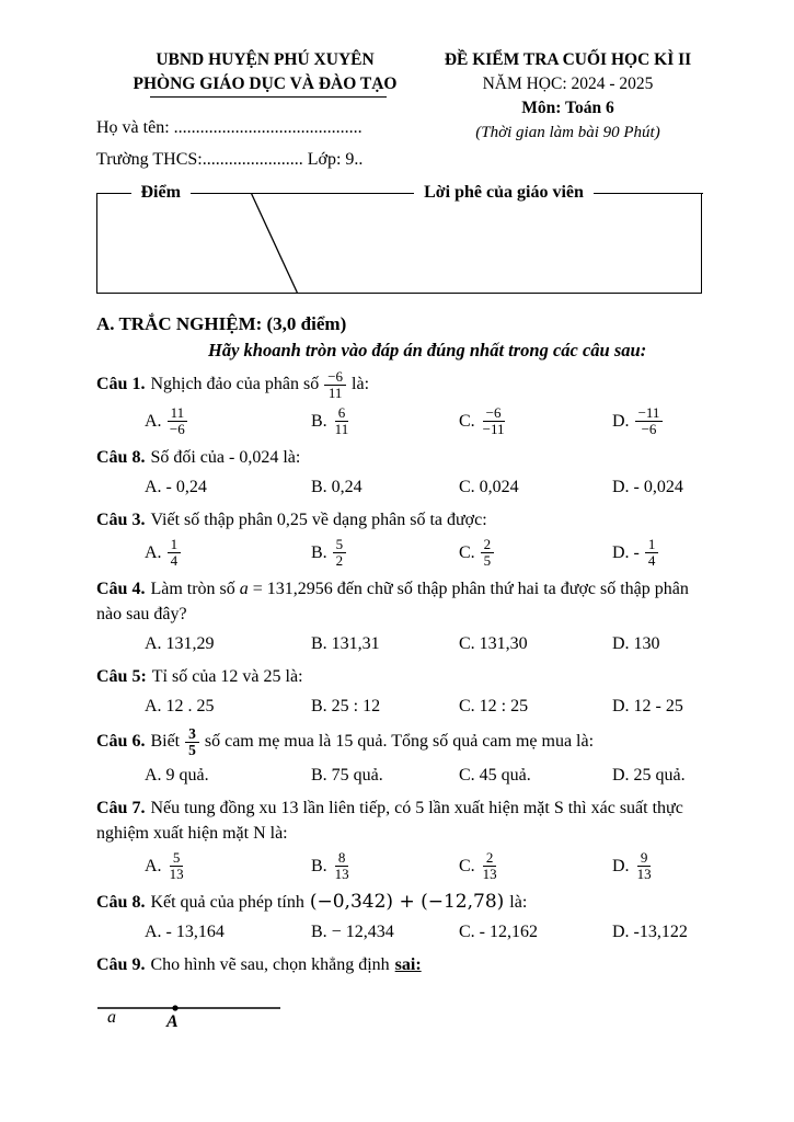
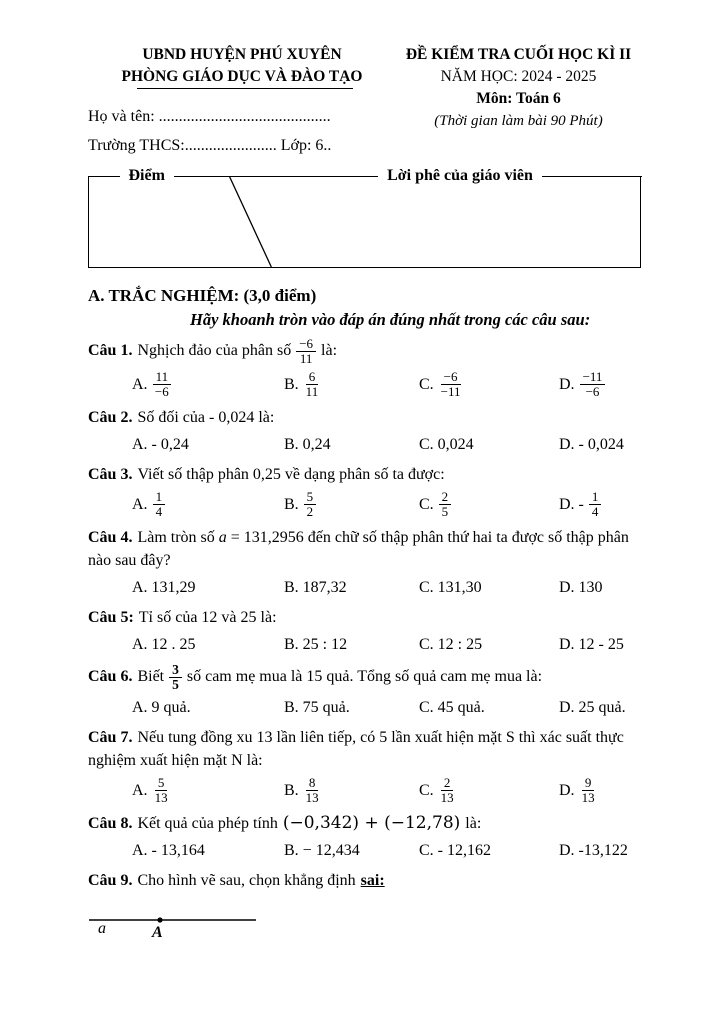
  UBND HUYỆN PHÚ XUYÊN
  PHÒNG GIÁO DỤC VÀ ĐÀO TẠO
  Họ và tên: ...........................................
- Trường THCS:....................... Lớp: 9..
+ Trường THCS:....................... Lớp: 6..
  ĐỀ KIỂM TRA CUỐI HỌC KÌ II
  NĂM HỌC: 2024 - 2025
  Môn: Toán 6
  (Thời gian làm bài 90 Phút)
  Điểm
  Lời phê của giáo viên
  A. TRẮC NGHIỆM: (3,0 điểm)
  Hãy khoanh tròn vào đáp án đúng nhất trong các câu sau:
  Câu 1. Nghịch đảo của phân số
  −6
  11
  là:
  A.
  11
  −6
  B.
  6
  11
  C.
  −6
  −11
  D.
  −11
  −6
- Câu 8. Số đối của - 0,024 là:
+ Câu 2. Số đối của - 0,024 là:
  A. - 0,24
  B. 0,24
  C. 0,024
  D. - 0,024
  Câu 3. Viết số thập phân 0,25 về dạng phân số ta được:
  A.
  1
  4
  B.
  5
  2
  C.
  2
  5
  D. -
  1
  4
  Câu 4. Làm tròn số a = 131,2956 đến chữ số thập phân thứ hai ta được số thập phân nào sau đây?
  A. 131,29
- B. 131,31
+ B. 187,32
  C. 131,30
  D. 130
  Câu 5: Tỉ số của 12 và 25 là:
  A. 12 . 25
  B. 25 : 12
  C. 12 : 25
  D. 12 - 25
  Câu 6. Biết
  3
  5
  số cam mẹ mua là 15 quả. Tổng số quả cam mẹ mua là:
  A. 9 quả.
  B. 75 quả.
  C. 45 quả.
  D. 25 quả.
  Câu 7. Nếu tung đồng xu 13 lần liên tiếp, có 5 lần xuất hiện mặt S thì xác suất thực nghiệm xuất hiện mặt N là:
  A.
  5
  13
  B.
  8
  13
  C.
  2
  13
  D.
  9
  13
  Câu 8. Kết quả của phép tính (−0,342) + (−12,78) là:
  A. - 13,164
  B. − 12,434
  C. - 12,162
  D. -13,122
  Câu 9. Cho hình vẽ sau, chọn khẳng định sai:
  a
  A
